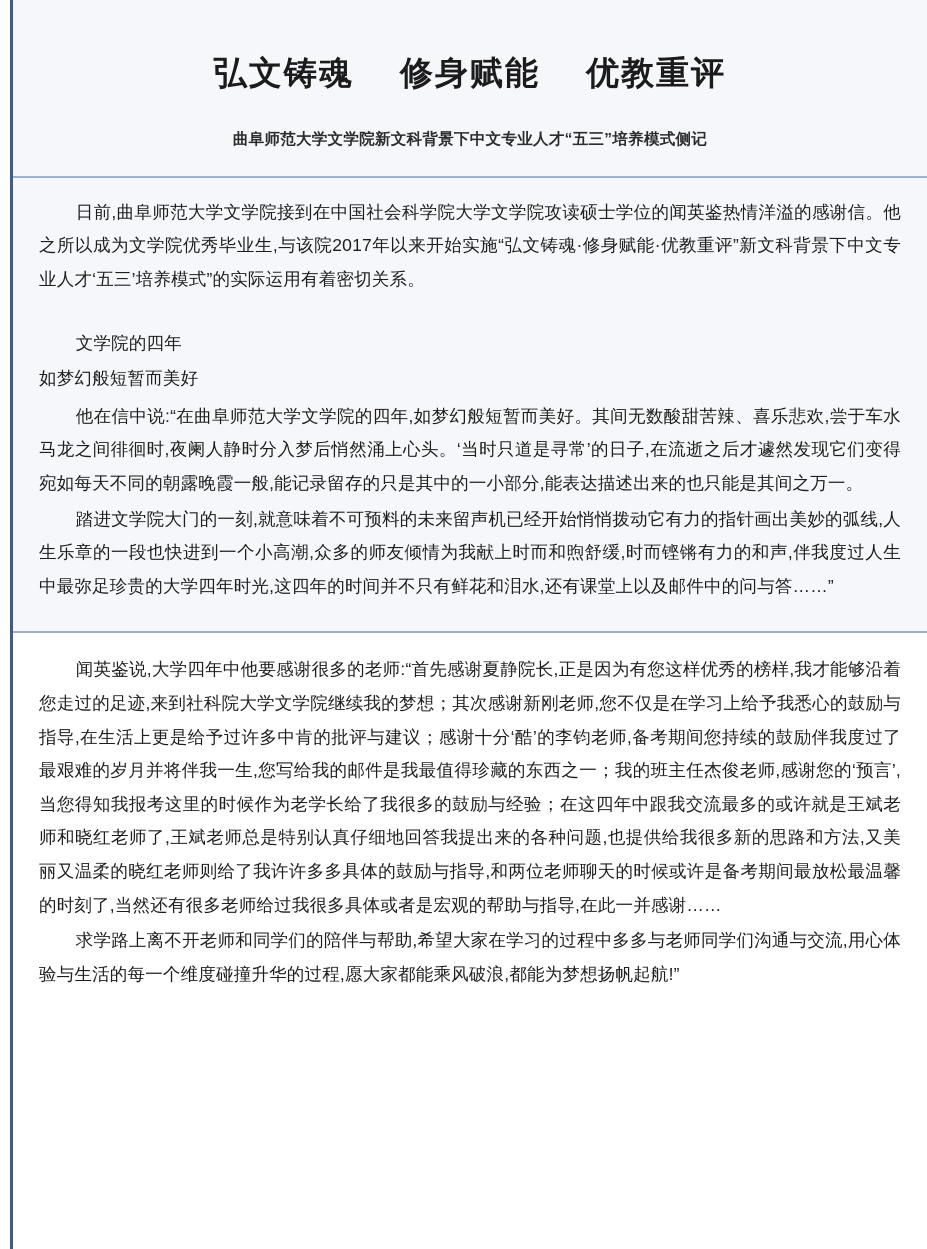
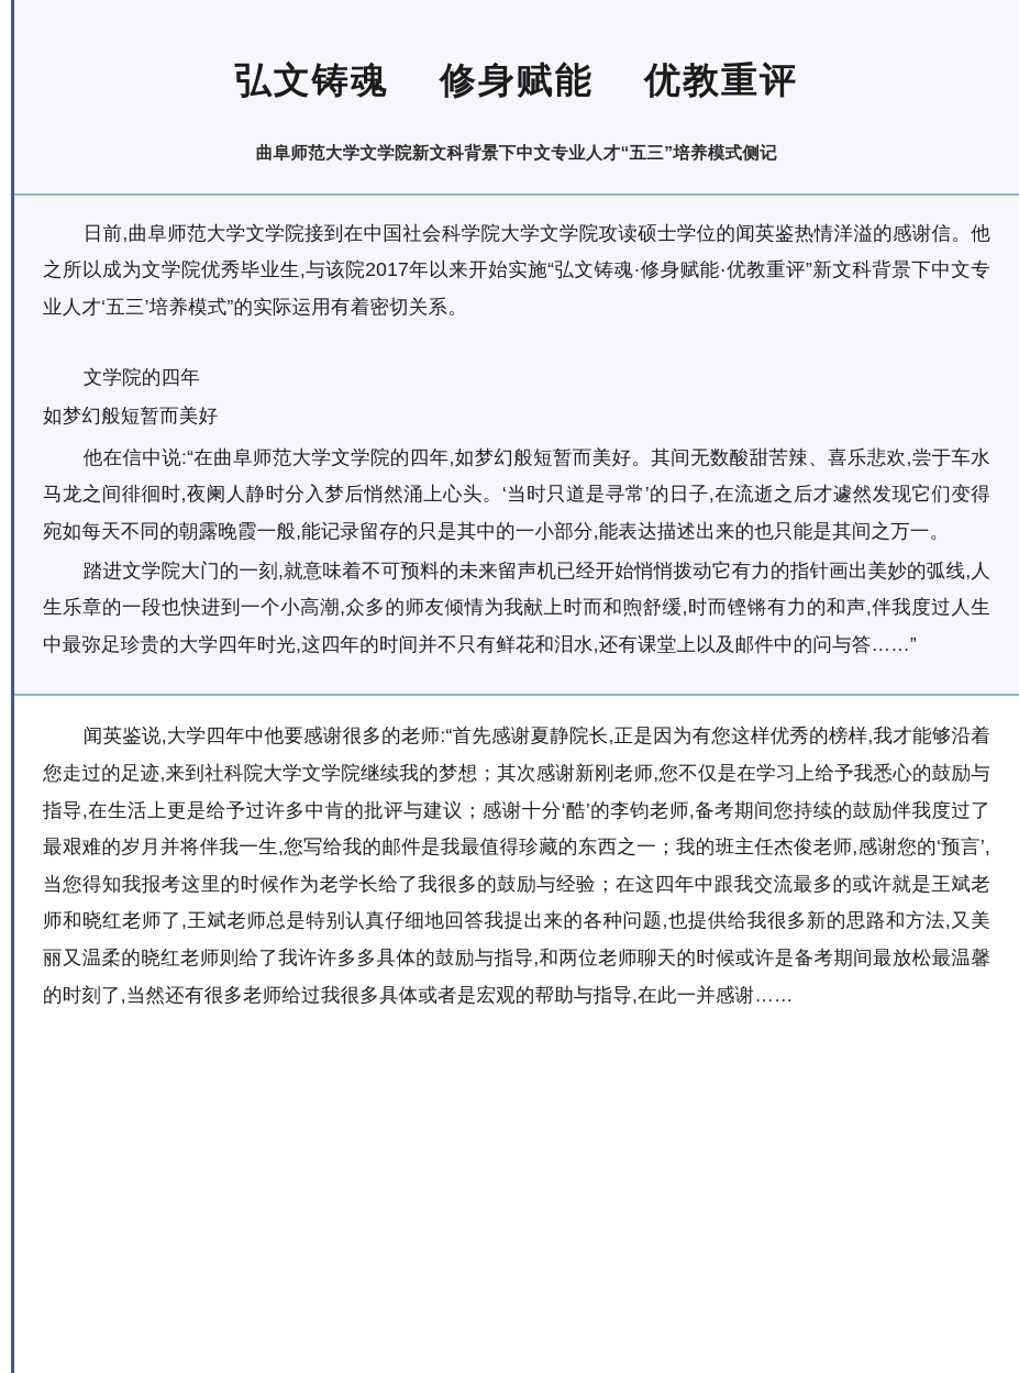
  弘文铸魂 修身赋能 优教重评
  曲阜师范大学文学院新文科背景下中文专业人才“五三”培养模式侧记
  日前,曲阜师范大学文学院接到在中国社会科学院大学文学院攻读硕士学位的闻英鉴热情洋溢的感谢信。他之所以成为文学院优秀毕业生,与该院2017年以来开始实施“弘文铸魂·修身赋能·优教重评”新文科背景下中文专业人才‘五三’培养模式”的实际运用有着密切关系。
  文学院的四年
  如梦幻般短暂而美好
  他在信中说:“在曲阜师范大学文学院的四年,如梦幻般短暂而美好。其间无数酸甜苦辣、喜乐悲欢,尝于车水马龙之间徘徊时,夜阑人静时分入梦后悄然涌上心头。‘当时只道是寻常’的日子,在流逝之后才遽然发现它们变得宛如每天不同的朝露晚霞一般,能记录留存的只是其中的一小部分,能表达描述出来的也只能是其间之万一。
  踏进文学院大门的一刻,就意味着不可预料的未来留声机已经开始悄悄拨动它有力的指针画出美妙的弧线,人生乐章的一段也快进到一个小高潮,众多的师友倾情为我献上时而和煦舒缓,时而铿锵有力的和声,伴我度过人生中最弥足珍贵的大学四年时光,这四年的时间并不只有鲜花和泪水,还有课堂上以及邮件中的问与答……”
  闻英鉴说,大学四年中他要感谢很多的老师:“首先感谢夏静院长,正是因为有您这样优秀的榜样,我才能够沿着您走过的足迹,来到社科院大学文学院继续我的梦想；其次感谢新刚老师,您不仅是在学习上给予我悉心的鼓励与指导,在生活上更是给予过许多中肯的批评与建议；感谢十分‘酷’的李钧老师,备考期间您持续的鼓励伴我度过了最艰难的岁月并将伴我一生,您写给我的邮件是我最值得珍藏的东西之一；我的班主任杰俊老师,感谢您的‘预言’,当您得知我报考这里的时候作为老学长给了我很多的鼓励与经验；在这四年中跟我交流最多的或许就是王斌老师和晓红老师了,王斌老师总是特别认真仔细地回答我提出来的各种问题,也提供给我很多新的思路和方法,又美丽又温柔的晓红老师则给了我许许多多具体的鼓励与指导,和两位老师聊天的时候或许是备考期间最放松最温馨的时刻了,当然还有很多老师给过我很多具体或者是宏观的帮助与指导,在此一并感谢……
- 求学路上离不开老师和同学们的陪伴与帮助,希望大家在学习的过程中多多与老师同学们沟通与交流,用心体验与生活的每一个维度碰撞升华的过程,愿大家都能乘风破浪,都能为梦想扬帆起航!”
